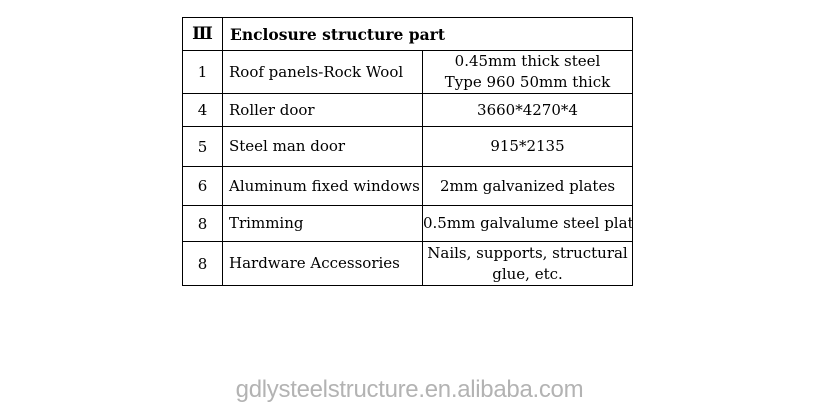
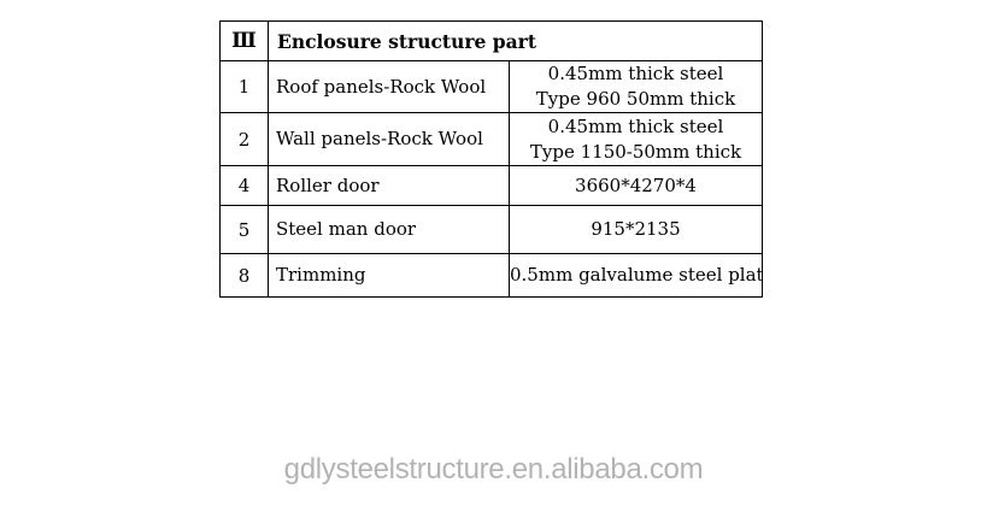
  Ⅲ	Enclosure structure part
  1	Roof panels-Rock Wool	0.45mm thick steel Type 960 50mm thick
+ 2	Wall panels-Rock Wool	0.45mm thick steel Type 1150-50mm thick
  4	Roller door	3660*4270*4
  5	Steel man door	915*2135
- 6	Aluminum fixed windows	2mm galvanized plates
  8	Trimming	0.5mm galvalume steel plat
- 8	Hardware Accessories	Nails, supports, structural glue, etc.
  gdlysteelstructure.en.alibaba.com
